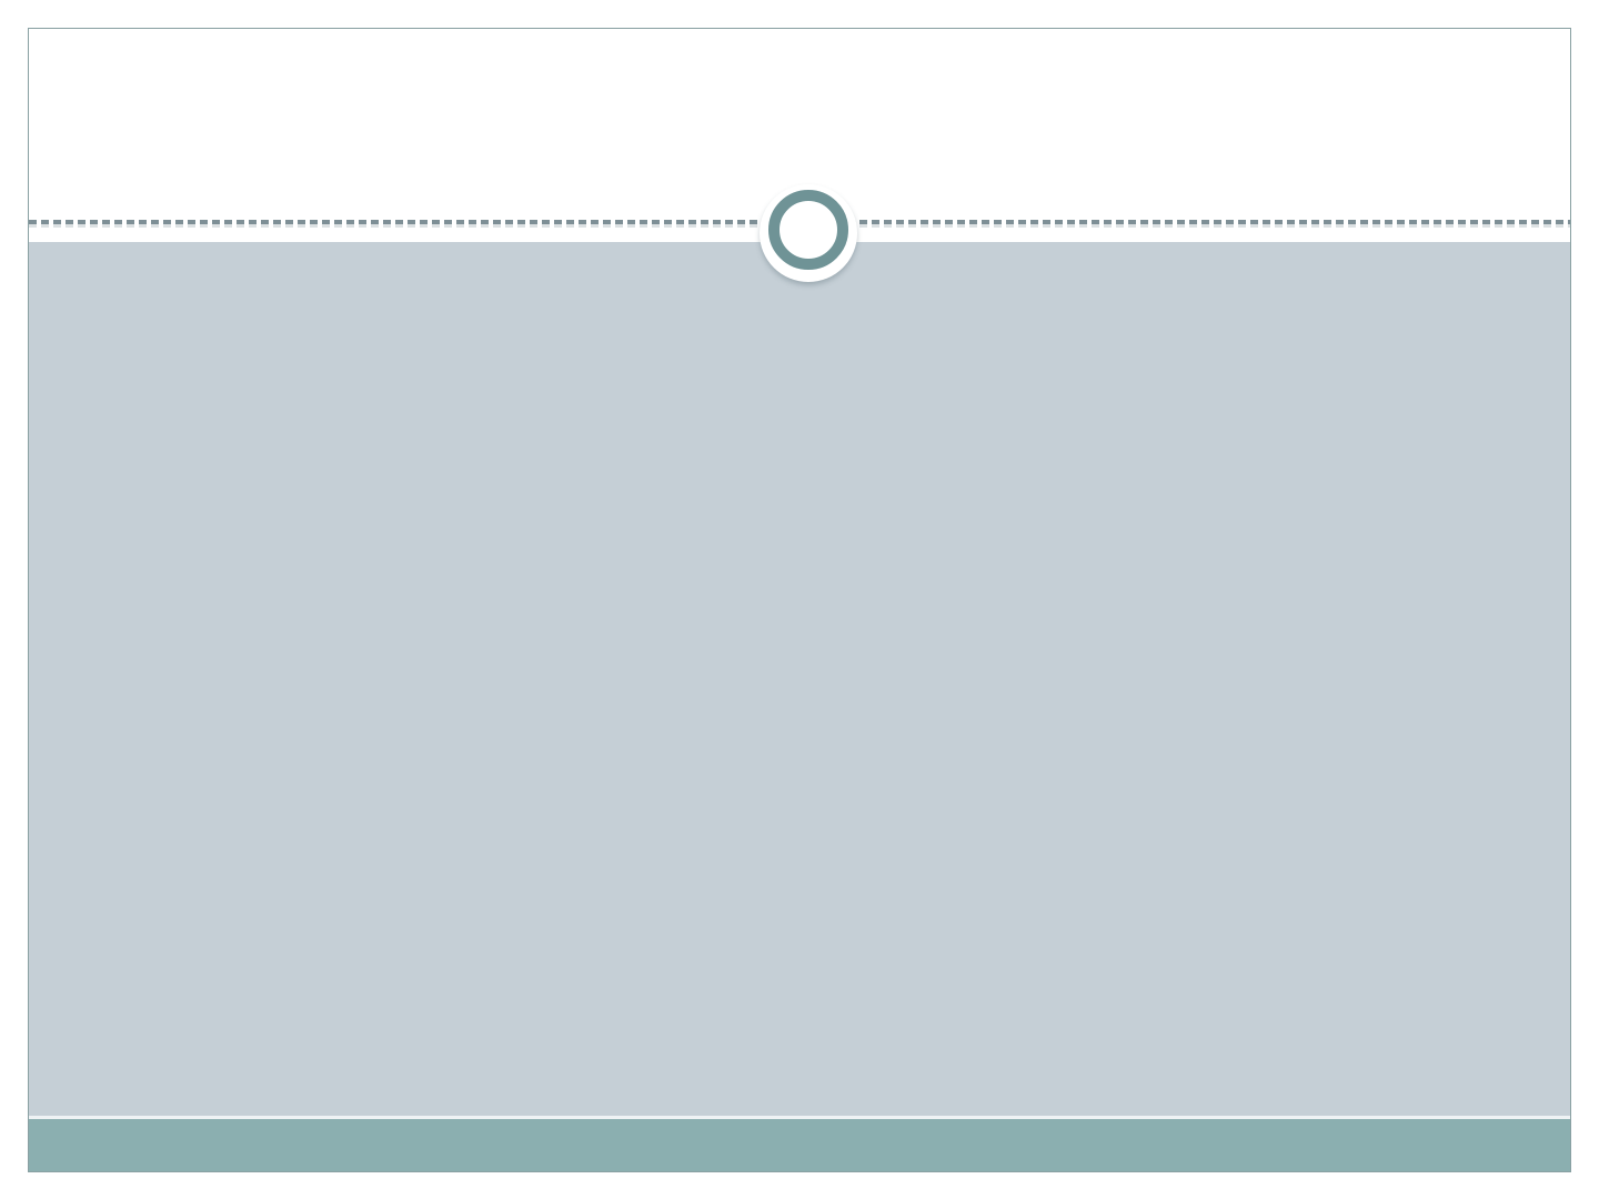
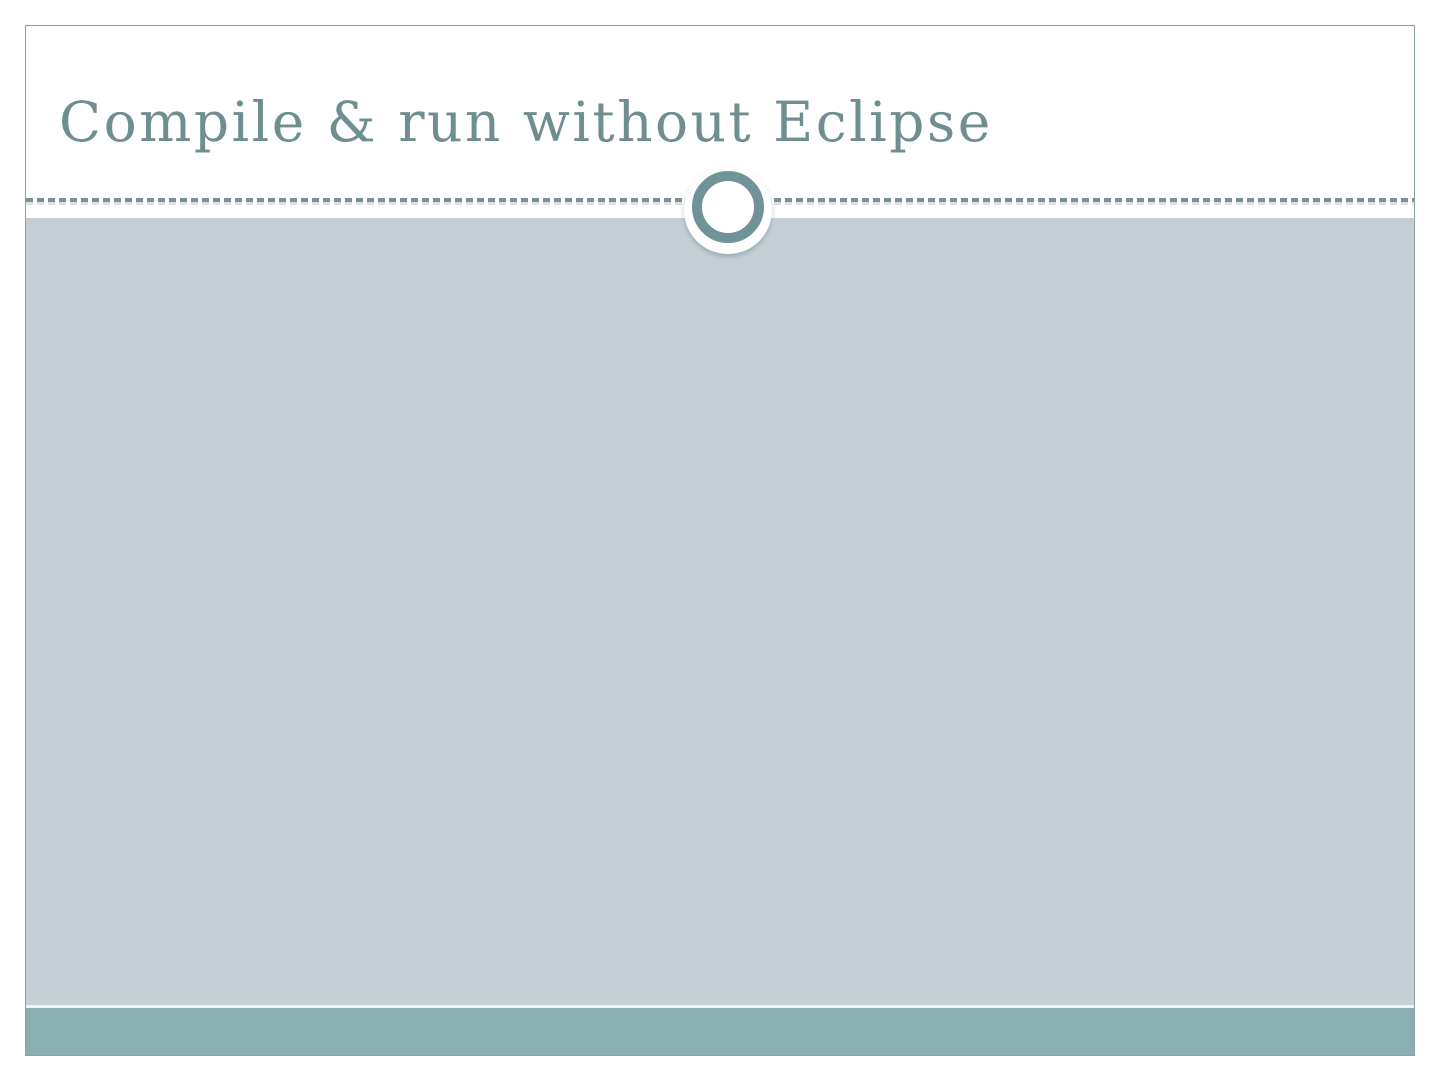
+ Compile & run without Eclipse
